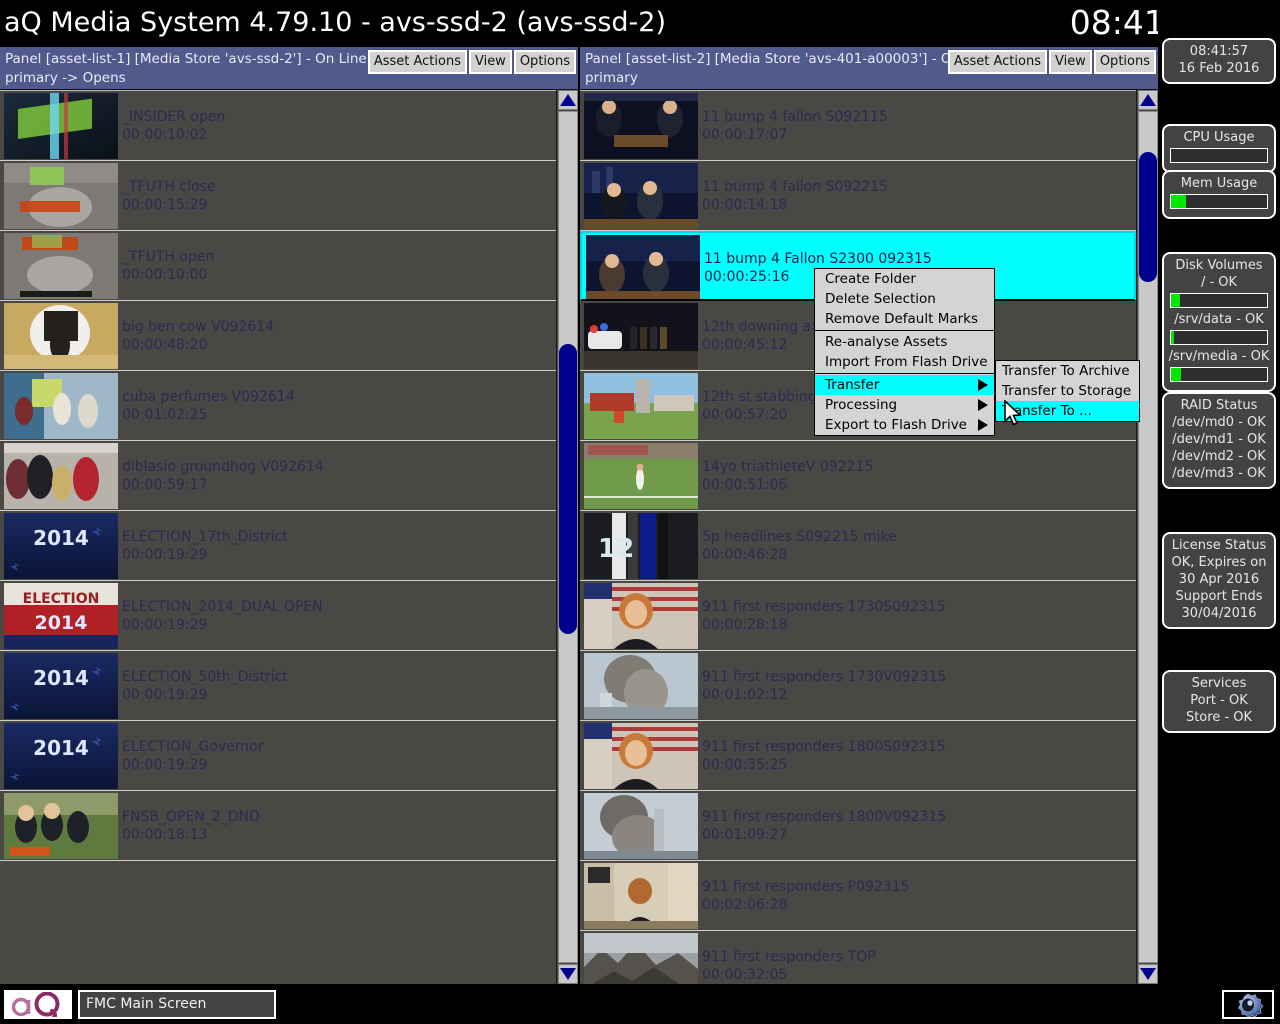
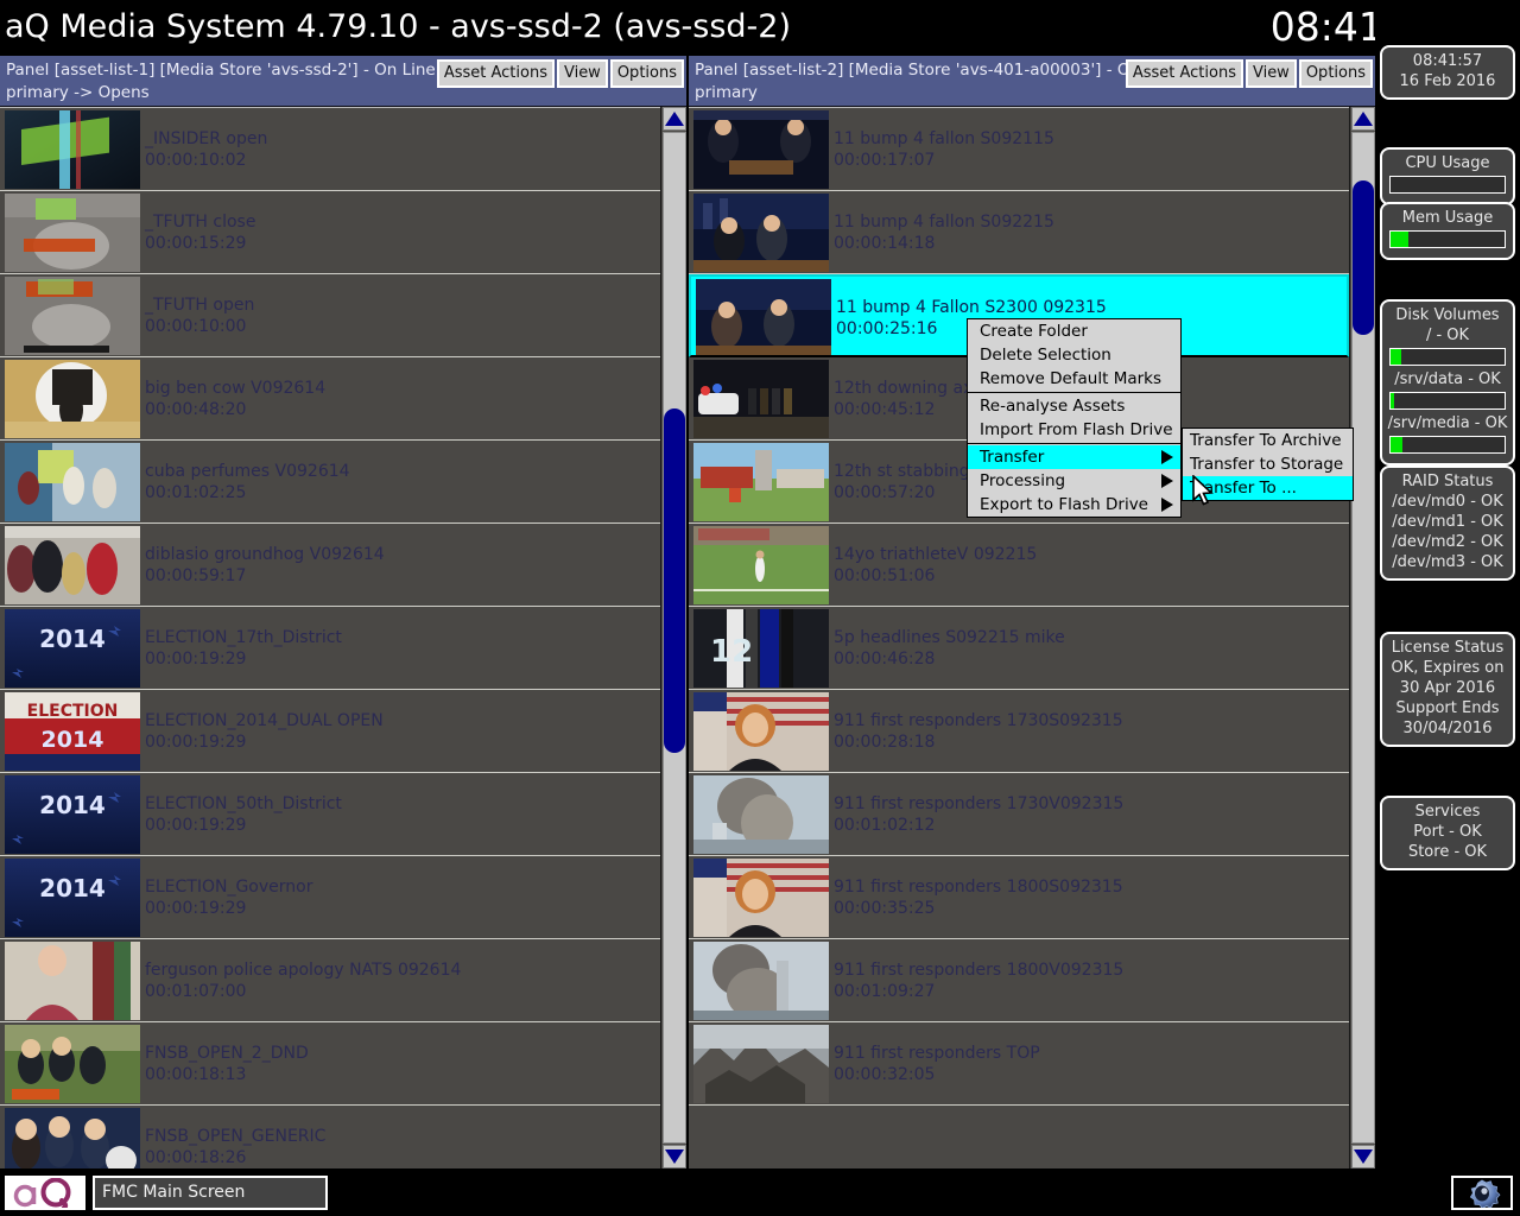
  aQ Media System 4.79.10 - avs-ssd-2 (avs-ssd-2)
  Panel [asset-list-1] [Media Store 'avs-ssd-2'] - On Line
  primary -> Opens
  Asset Actions
  View
  Options
  _INSIDER open
  00:00:10:02
  _TFUTH close
  00:00:15:29
  _TFUTH open
  00:00:10:00
  big ben cow V092614
  00:00:48:20
  cuba perfumes V092614
  00:01:02:25
  diblasio groundhog V092614
  00:00:59:17
  2014
  ELECTION_17th_District
  00:00:19:29
  ELECTION
  2014
  ELECTION_2014_DUAL OPEN
  00:00:19:29
  2014
  ELECTION_50th_District
  00:00:19:29
  2014
  ELECTION_Governor
  00:00:19:29
+ ferguson police apology NATS 092614
+ 00:01:07:00
  FNSB_OPEN_2_DND
  00:00:18:13
+ FNSB_OPEN_GENERIC
+ 00:00:18:26
  Panel [asset-list-2] [Media Store 'avs-401-a00003'] - O
  primary
  Asset Actions
  View
  Options
  11 bump 4 fallon S092115
  00:00:17:07
  11 bump 4 fallon S092215
  00:00:14:18
  11 bump 4 Fallon S2300 092315
  00:00:25:16
  12th downing a
  00:00:45:12
  12th st stabbing
  00:00:57:20
  14yo triathleteV 092215
  00:00:51:06
  12
  5p headlines S092215 mike
  00:00:46:28
  911 first responders 1730S092315
  00:00:28:18
  911 first responders 1730V092315
  00:01:02:12
  911 first responders 1800S092315
  00:00:35:25
  911 first responders 1800V092315
  00:01:09:27
- 911 first responders P092315
- 00:02:06:28
  911 first responders TOP
  00:00:32:05
  Create Folder
  Delete Selection
  Remove Default Marks
  Re-analyse Assets
  Import From Flash Drive
  Transfer
  Processing
  Export to Flash Drive
  Transfer To Archive
  Transfer to Storage
  ansfer To ...
  08:41:57
  16 Feb 2016
  CPU Usage
  Mem Usage
  Disk Volumes
  / - OK
  /srv/data - OK
  /srv/media - OK
  RAID Status
  /dev/md0 - OK
  /dev/md1 - OK
  /dev/md2 - OK
  /dev/md3 - OK
  License Status
  OK, Expires on
  30 Apr 2016
  Support Ends
  30/04/2016
  Services
  Port - OK
  Store - OK
  FMC Main Screen
